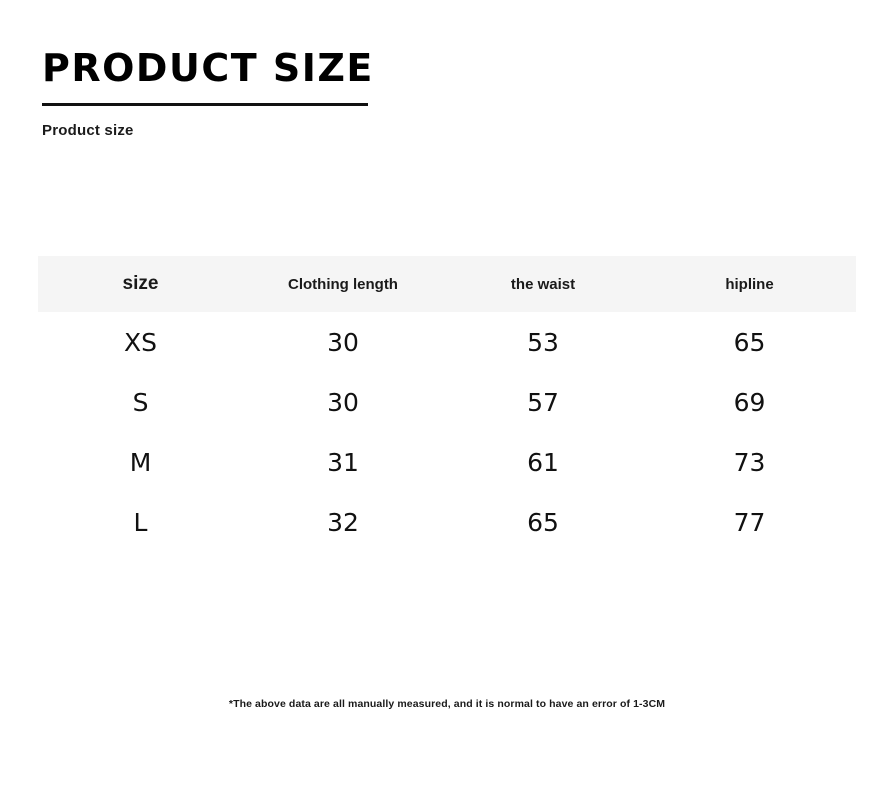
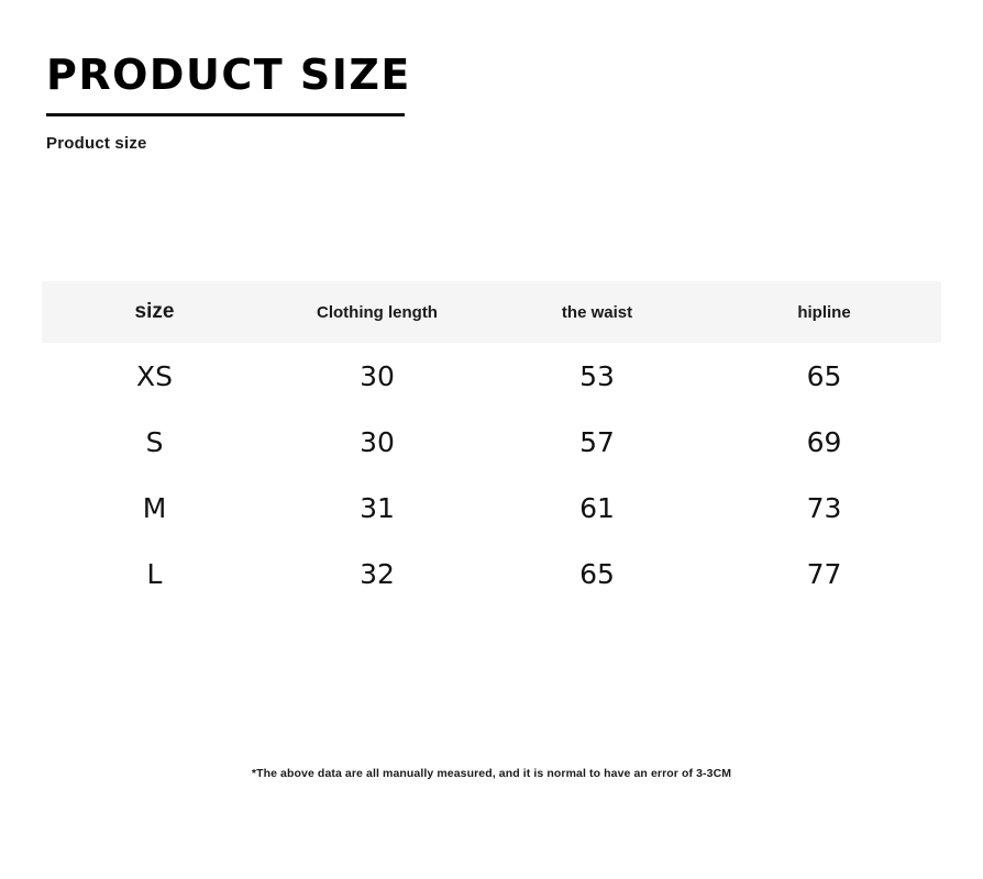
  PRODUCT SIZE
  Product size
  size	Clothing length	the waist	hipline
  XS	30	53	65
  S	30	57	69
  M	31	61	73
  L	32	65	77
- *The above data are all manually measured, and it is normal to have an error of 1-3CM
+ *The above data are all manually measured, and it is normal to have an error of 3-3CM
